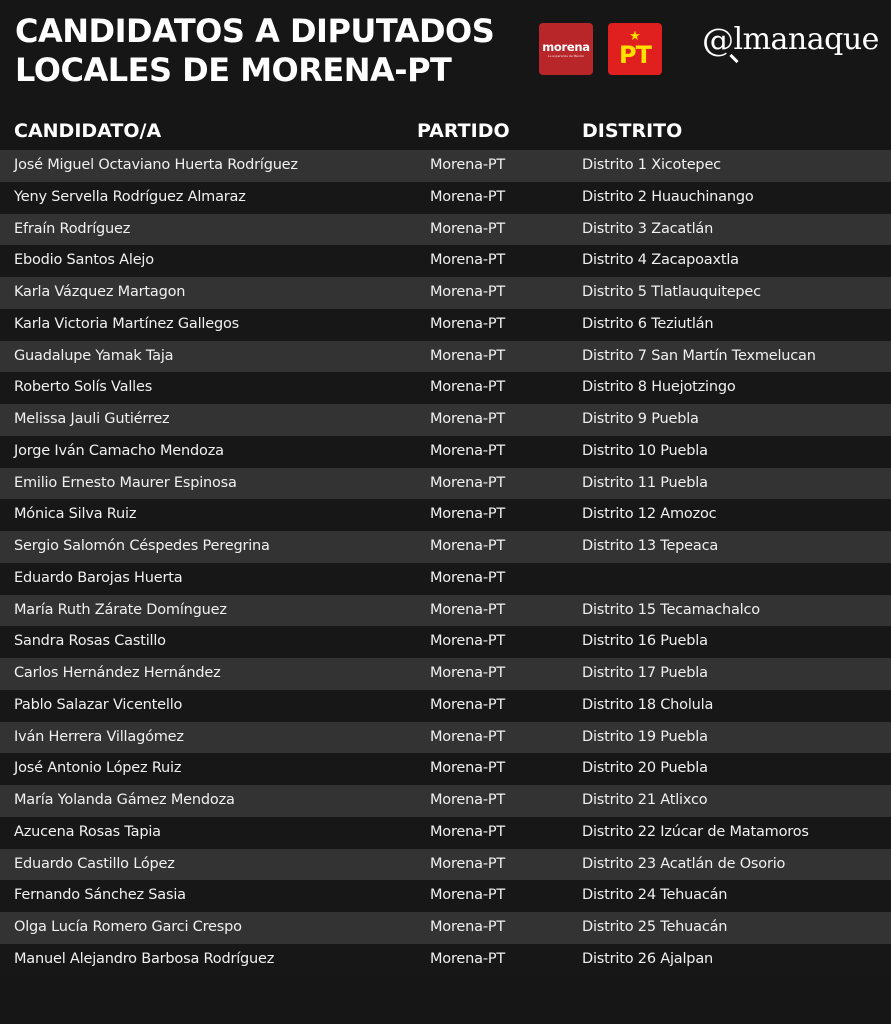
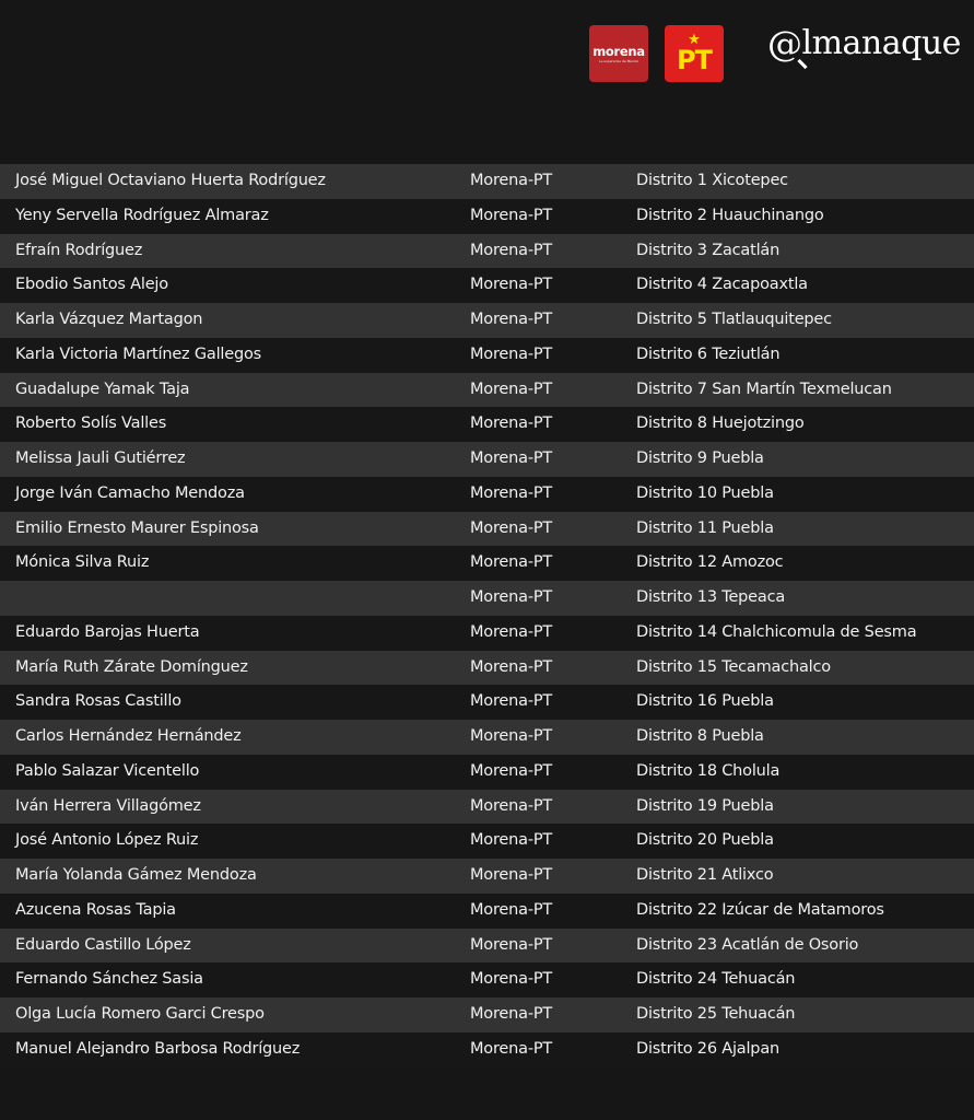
- CANDIDATOS A DIPUTADOS
- LOCALES DE MORENA-PT
  morena
  ★
  PT
  @
  lmanaque
- CANDIDATO/A
- PARTIDO
- DISTRITO
  José Miguel Octaviano Huerta Rodríguez
  Morena-PT
  Distrito 1 Xicotepec
  Yeny Servella Rodríguez Almaraz
  Morena-PT
  Distrito 2 Huauchinango
  Efraín Rodríguez
  Morena-PT
  Distrito 3 Zacatlán
  Ebodio Santos Alejo
  Morena-PT
  Distrito 4 Zacapoaxtla
  Karla Vázquez Martagon
  Morena-PT
  Distrito 5 Tlatlauquitepec
  Karla Victoria Martínez Gallegos
  Morena-PT
  Distrito 6 Teziutlán
  Guadalupe Yamak Taja
  Morena-PT
  Distrito 7 San Martín Texmelucan
  Roberto Solís Valles
  Morena-PT
  Distrito 8 Huejotzingo
  Melissa Jauli Gutiérrez
  Morena-PT
  Distrito 9 Puebla
  Jorge Iván Camacho Mendoza
  Morena-PT
  Distrito 10 Puebla
  Emilio Ernesto Maurer Espinosa
  Morena-PT
  Distrito 11 Puebla
  Mónica Silva Ruiz
  Morena-PT
  Distrito 12 Amozoc
- Sergio Salomón Céspedes Peregrina
  Morena-PT
  Distrito 13 Tepeaca
  Eduardo Barojas Huerta
  Morena-PT
+ Distrito 14 Chalchicomula de Sesma
  María Ruth Zárate Domínguez
  Morena-PT
  Distrito 15 Tecamachalco
  Sandra Rosas Castillo
  Morena-PT
  Distrito 16 Puebla
  Carlos Hernández Hernández
  Morena-PT
- Distrito 17 Puebla
+ Distrito 8 Puebla
  Pablo Salazar Vicentello
  Morena-PT
  Distrito 18 Cholula
  Iván Herrera Villagómez
  Morena-PT
  Distrito 19 Puebla
  José Antonio López Ruiz
  Morena-PT
  Distrito 20 Puebla
  María Yolanda Gámez Mendoza
  Morena-PT
  Distrito 21 Atlixco
  Azucena Rosas Tapia
  Morena-PT
  Distrito 22 Izúcar de Matamoros
  Eduardo Castillo López
  Morena-PT
  Distrito 23 Acatlán de Osorio
  Fernando Sánchez Sasia
  Morena-PT
  Distrito 24 Tehuacán
  Olga Lucía Romero Garci Crespo
  Morena-PT
  Distrito 25 Tehuacán
  Manuel Alejandro Barbosa Rodríguez
  Morena-PT
  Distrito 26 Ajalpan
